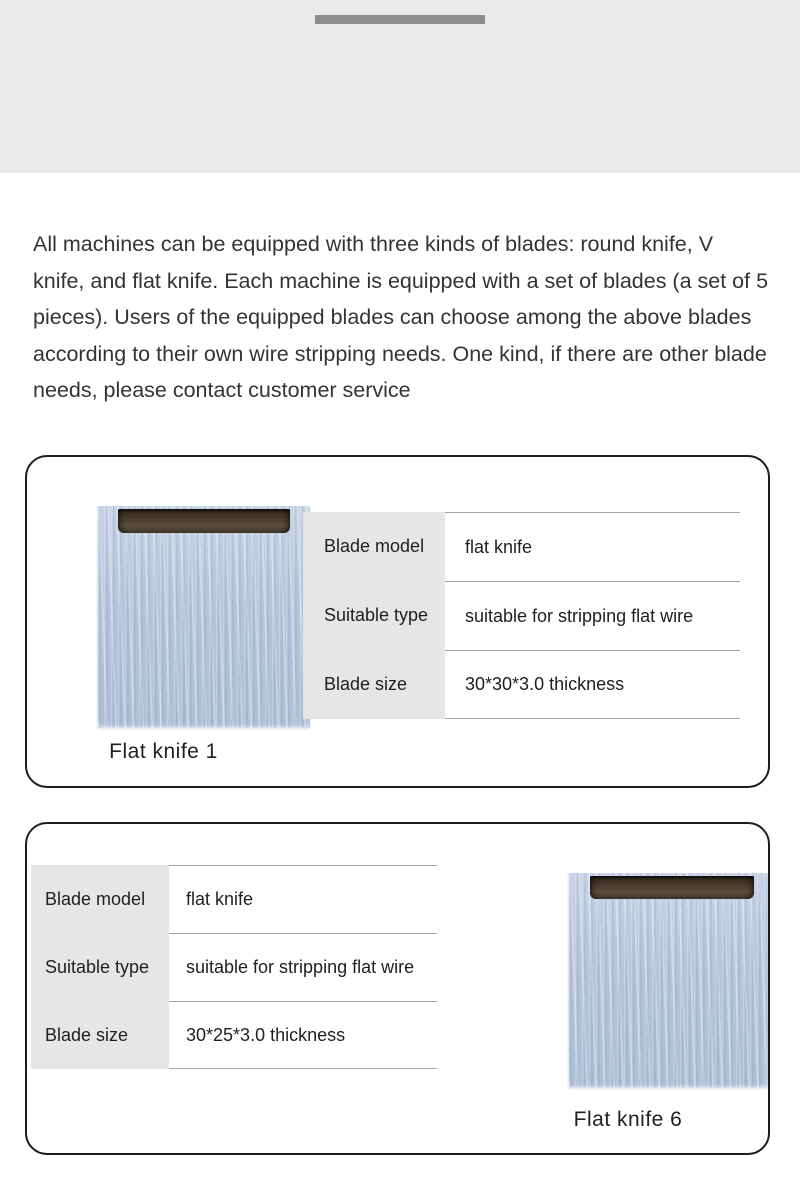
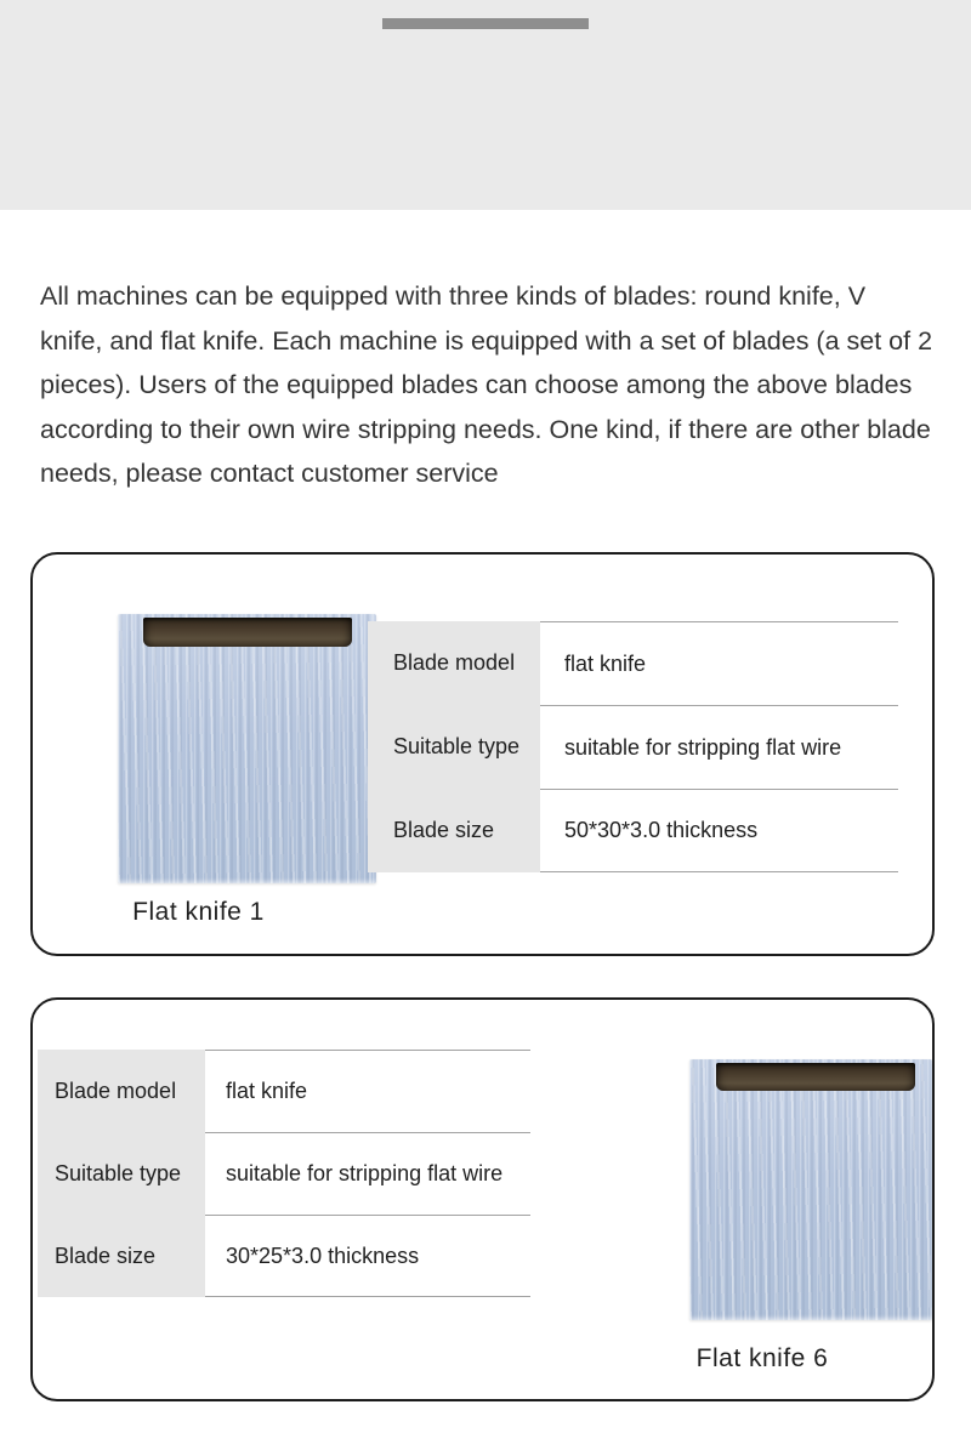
- All machines can be equipped with three kinds of blades: round knife, V knife, and flat knife. Each machine is equipped with a set of blades (a set of 5 pieces). Users of the equipped blades can choose among the above blades according to their own wire stripping needs. One kind, if there are other blade needs, please contact customer service
+ All machines can be equipped with three kinds of blades: round knife, V knife, and flat knife. Each machine is equipped with a set of blades (a set of 2 pieces). Users of the equipped blades can choose among the above blades according to their own wire stripping needs. One kind, if there are other blade needs, please contact customer service
  Flat knife 1
  Blade model
  flat knife
  Suitable type
  suitable for stripping flat wire
  Blade size
- 30*30*3.0 thickness
+ 50*30*3.0 thickness
  Blade model
  flat knife
  Suitable type
  suitable for stripping flat wire
  Blade size
  30*25*3.0 thickness
  Flat knife 6
